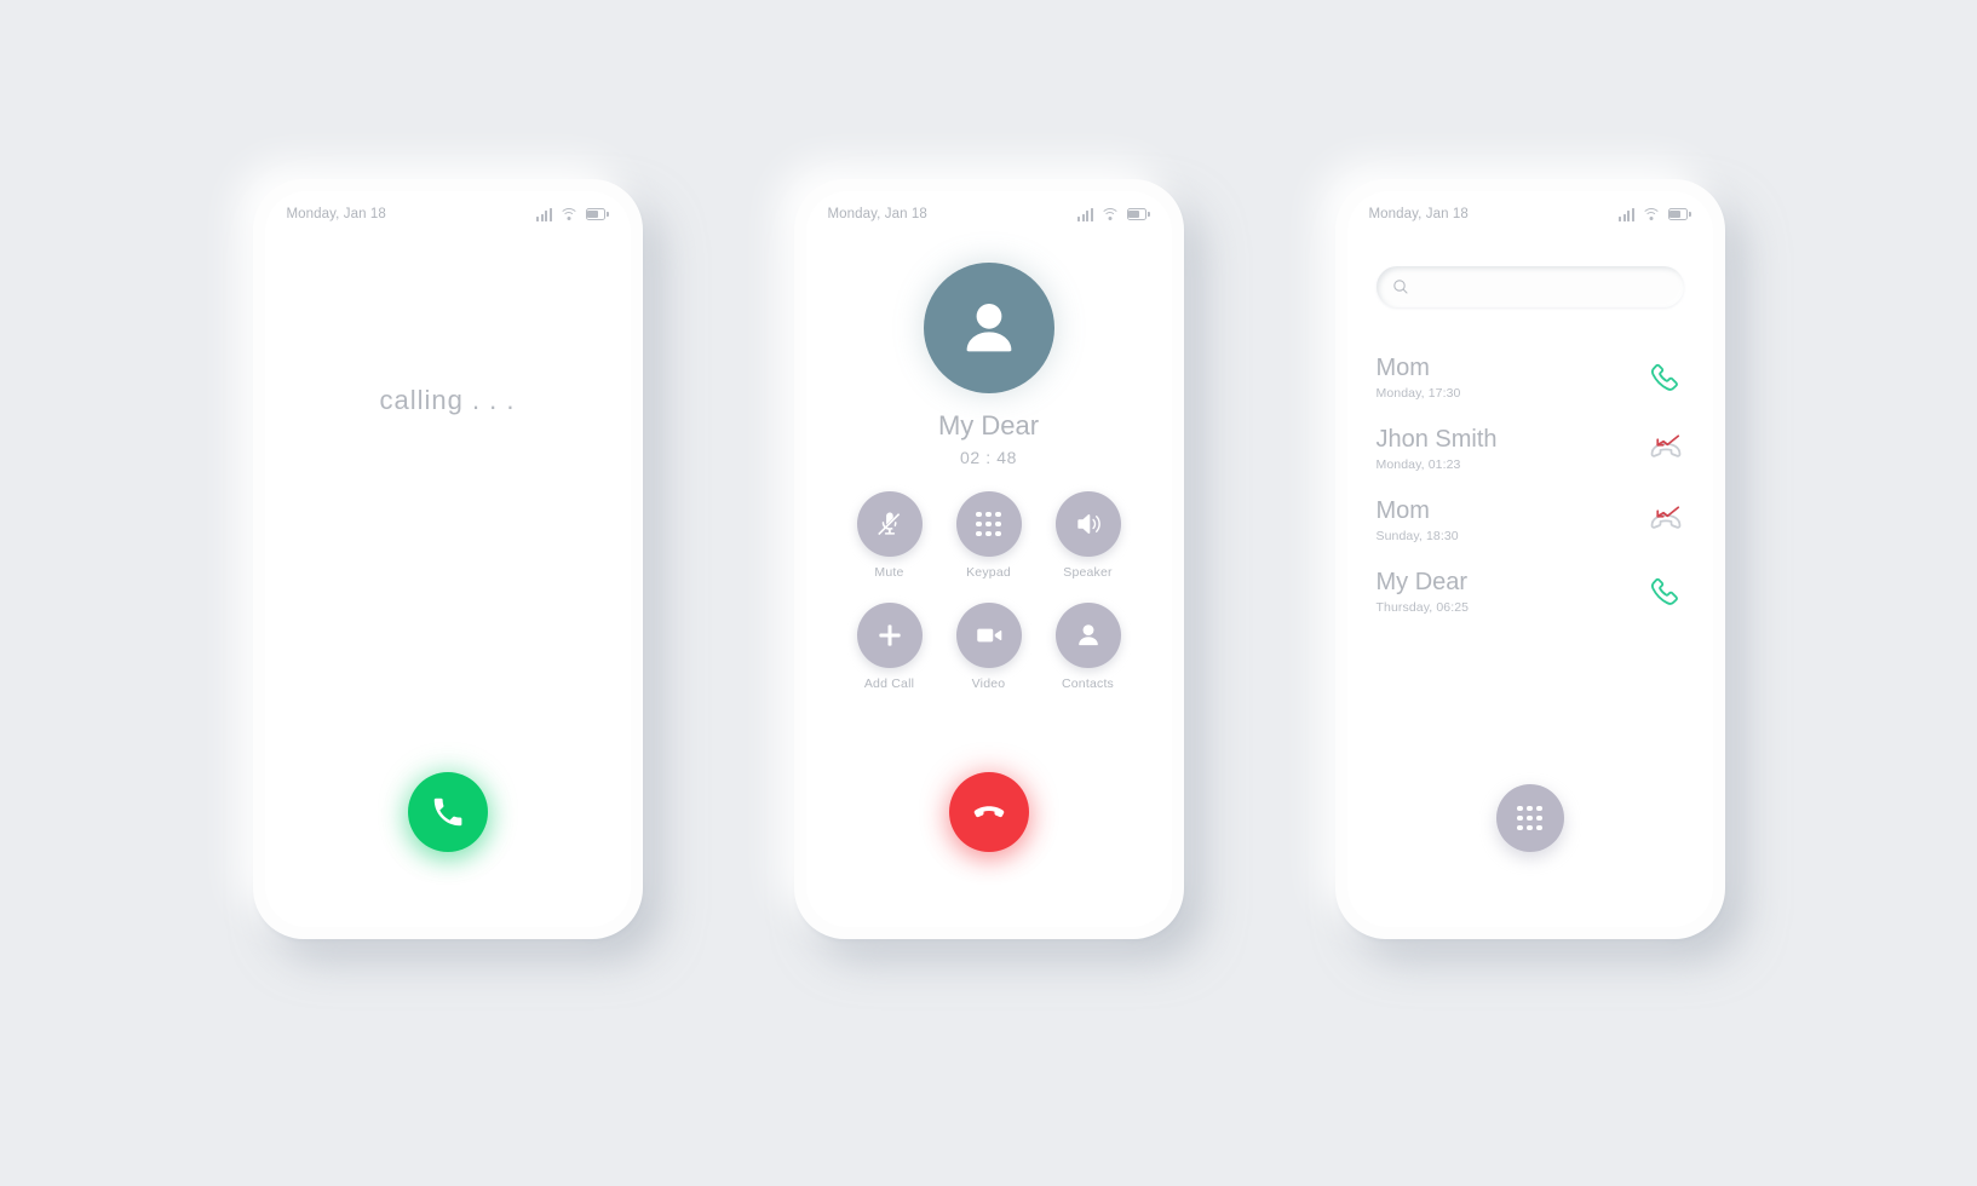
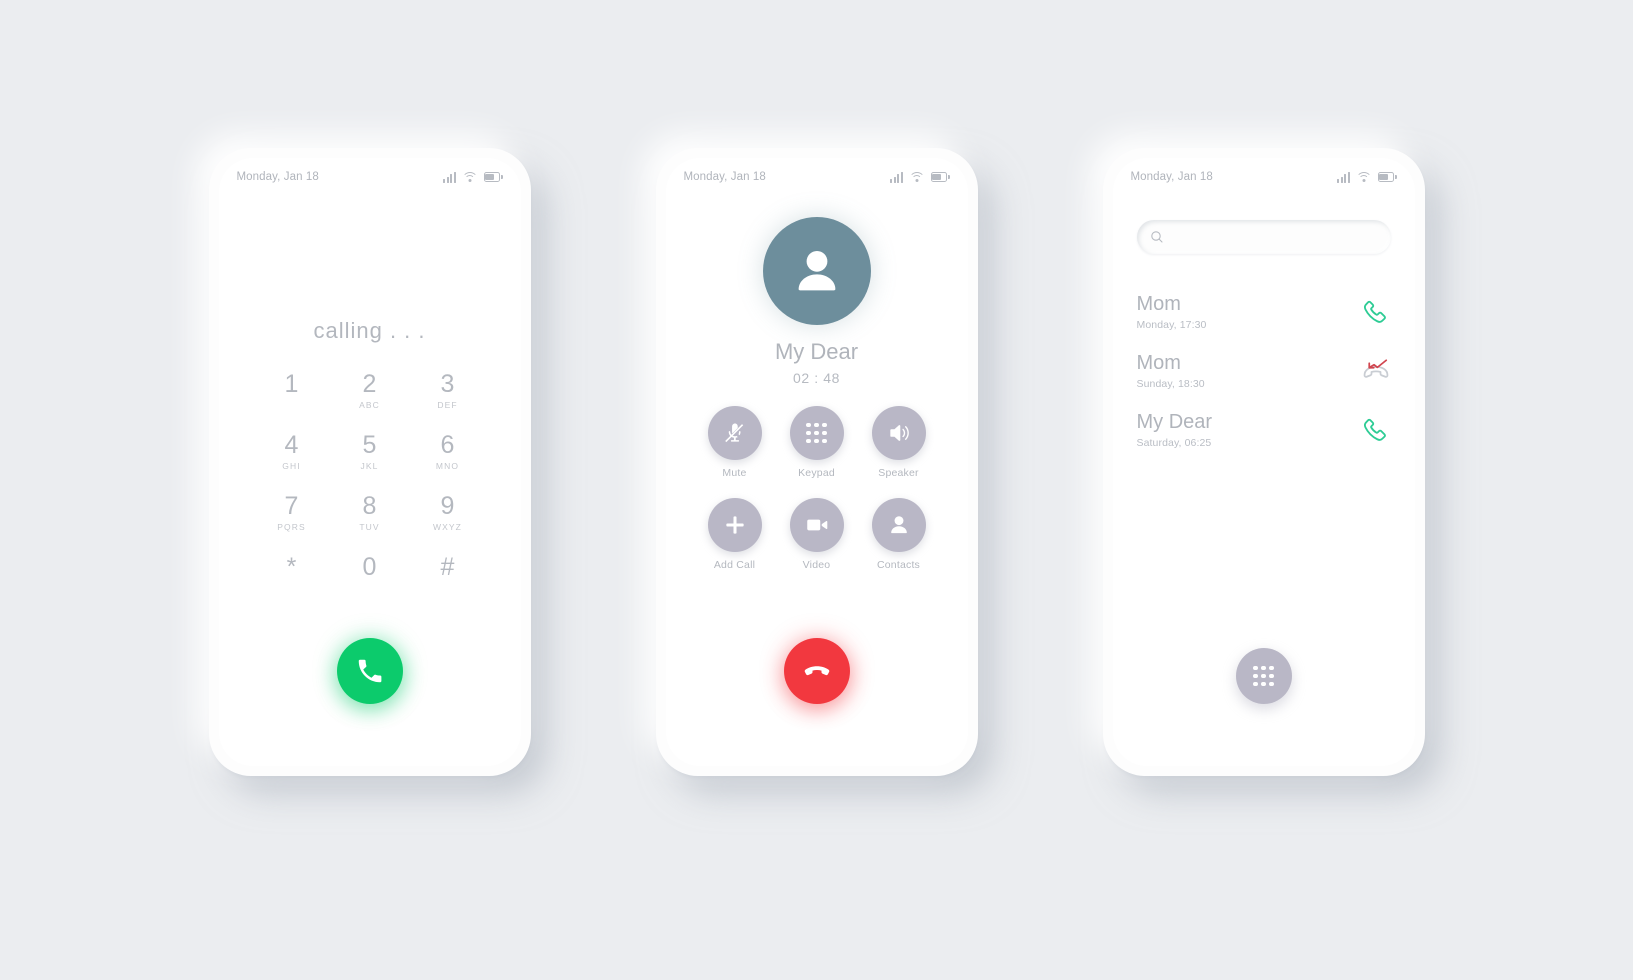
  Monday, Jan 18
  calling . . .
+ 1
+ 2
+ ABC
+ 3
+ DEF
+ 4
+ GHI
+ 5
+ JKL
+ 6
+ MNO
+ 7
+ PQRS
+ 8
+ TUV
+ 9
+ WXYZ
+ *
+ 0
+ #
  Monday, Jan 18
  My Dear
  02 : 48
  Mute
  Keypad
  Speaker
  Add Call
  Video
  Contacts
  Monday, Jan 18
  Mom
  Monday, 17:30
- Jhon Smith
- Monday, 01:23
  Mom
  Sunday, 18:30
  My Dear
- Thursday, 06:25
+ Saturday, 06:25
